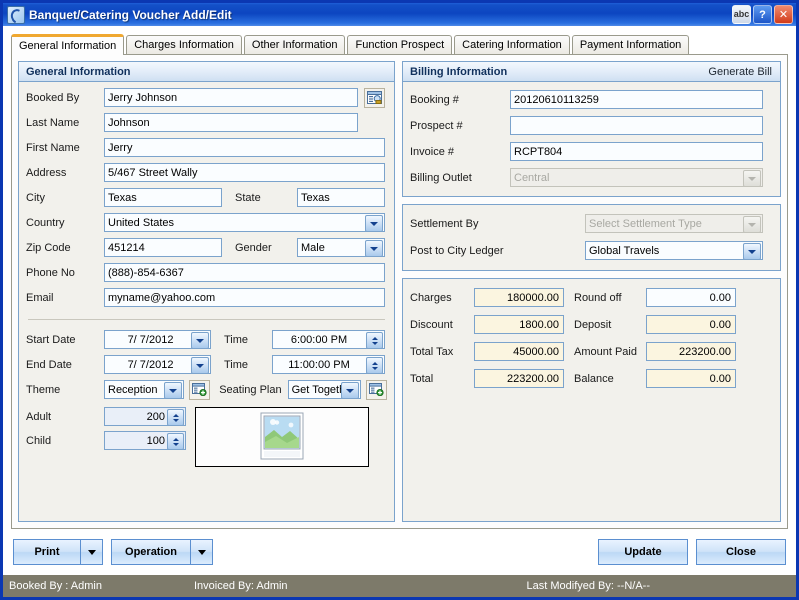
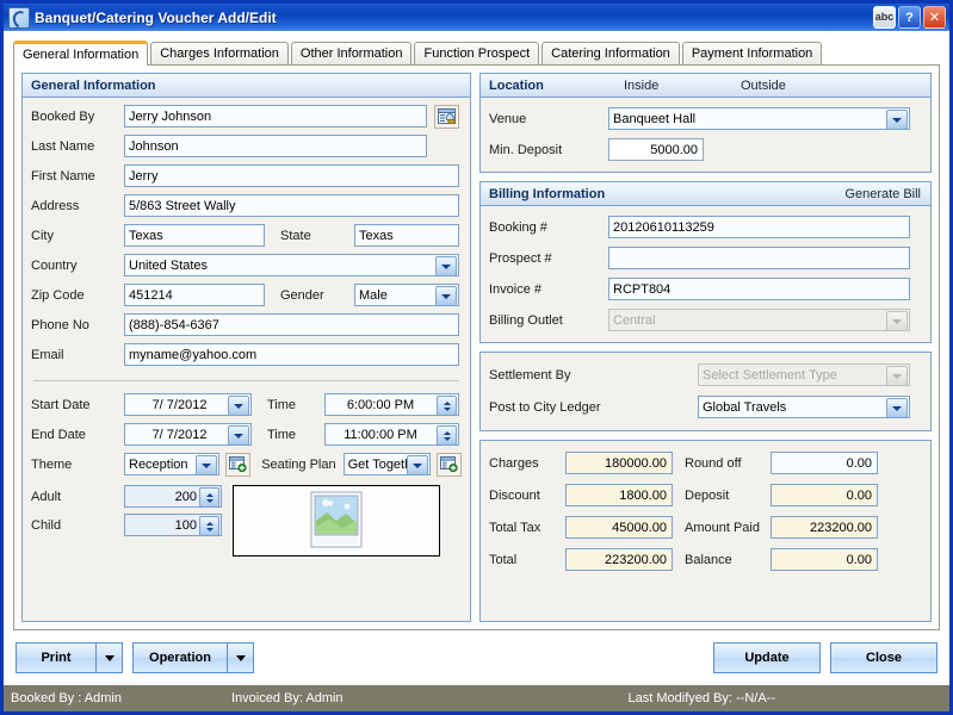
  Banquet/Catering Voucher Add/Edit
  abc
  ?
  ✕
  General Information
  Charges Information
  Other Information
  Function Prospect
  Catering Information
  Payment Information
  General Information
  Booked By
  Jerry Johnson
  Last Name
  Johnson
  First Name
  Jerry
  Address
- 5/467 Street Wally
+ 5/863 Street Wally
  City
  Texas
  State
  Texas
  Country
  United States
  Zip Code
  451214
  Gender
  Male
  Phone No
  (888)-854-6367
  Email
  myname@yahoo.com
  Start Date
  7/ 7/2012
  Time
  6:00:00 PM
  End Date
  7/ 7/2012
  Time
  11:00:00 PM
  Theme
  Reception
  Seating Plan
  Get Toget
  Adult
  200
  Child
  100
+ Location
+ Inside
+ Outside
+ Venue
+ Banqueet Hall
+ Min. Deposit
+ 5000.00
  Billing Information
  Generate Bill
  Booking #
  20120610113259
  Prospect #
  Invoice #
  RCPT804
  Billing Outlet
  Central
  Settlement By
  Select Settlement Type
  Post to City Ledger
  Global Travels
  Charges
  180000.00
  Round off
  0.00
  Discount
  1800.00
  Deposit
  0.00
  Total Tax
  45000.00
  Amount Paid
  223200.00
  Total
  223200.00
  Balance
  0.00
  Print
  Operation
  Update
  Close
  Booked By : Admin
  Invoiced By: Admin
  Last Modifyed By: --N/A--
